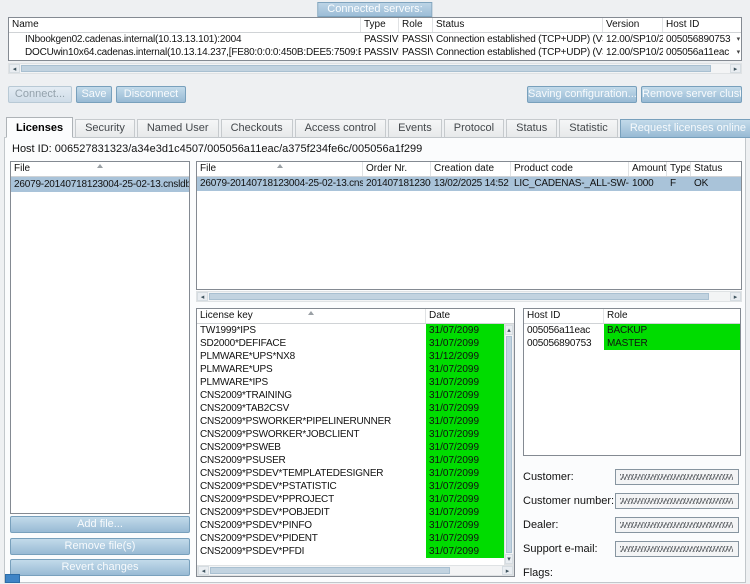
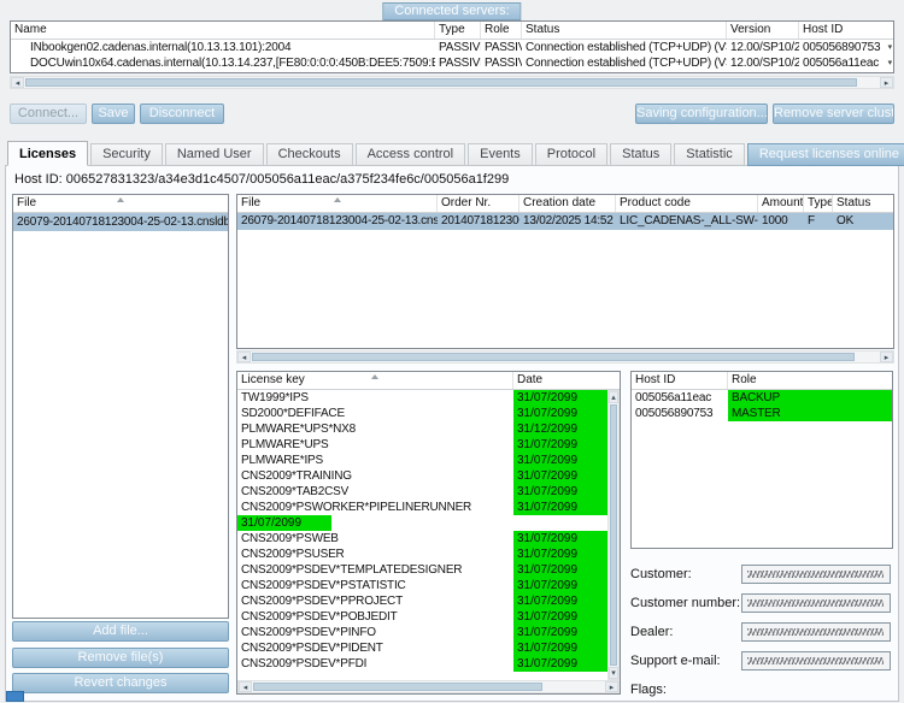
  Connected servers:
  Name
  Type
  Role
  Status
  Version
  Host ID
  INbookgen02.cadenas.internal(10.13.13.101):2004
  PASSIV
  PASSIV
  Connection established (TCP+UDP) (V
  12.00/SP10/2
  005056890753
  DOCUwin10x64.cadenas.internal(10.13.14.237,[FE80:0:0:0:450B:DEE5:7509:
  PASSIV
  PASSIV
  Connection established (TCP+UDP) (V
  12.00/SP10/2
  005056a11eac
  Connect...
  Save
  Disconnect
  Saving configuration...
  Remove server clust
  Licenses
  Security
  Named User
  Checkouts
  Access control
  Events
  Protocol
  Status
  Statistic
  Request licenses online
  Host ID: 006527831323/a34e3d1c4507/005056a11eac/a375f234fe6c/005056a1f299
  File
  26079-20140718123004-25-02-13.cnsldb
  Add file...
  Remove file(s)
  Revert changes
  File
  Order Nr.
  Creation date
  Product code
  Amount
  Type
  Status
  26079-20140718123004-25-02-13.cns
  201407181230
  13/02/2025 14:52
  LIC_CADENAS-_ALL-SW-
  1000
  F
  OK
  License key
  Date
  TW1999*IPS
  31/07/2099
  SD2000*DEFIFACE
  31/07/2099
  PLMWARE*UPS*NX8
  31/12/2099
  PLMWARE*UPS
  31/07/2099
  PLMWARE*IPS
  31/07/2099
  CNS2009*TRAINING
  31/07/2099
  CNS2009*TAB2CSV
  31/07/2099
  CNS2009*PSWORKER*PIPELINERUNNER
  31/07/2099
- CNS2009*PSWORKER*JOBCLIENT
  31/07/2099
  CNS2009*PSWEB
  31/07/2099
  CNS2009*PSUSER
  31/07/2099
  CNS2009*PSDEV*TEMPLATEDESIGNER
  31/07/2099
  CNS2009*PSDEV*PSTATISTIC
  31/07/2099
  CNS2009*PSDEV*PPROJECT
  31/07/2099
  CNS2009*PSDEV*POBJEDIT
  31/07/2099
  CNS2009*PSDEV*PINFO
  31/07/2099
  CNS2009*PSDEV*PIDENT
  31/07/2099
  CNS2009*PSDEV*PFDI
  31/07/2099
  Host ID
  Role
  005056a11eac
  BACKUP
  005056890753
  MASTER
  Customer:
  Customer number:
  Dealer:
  Support e-mail:
  Flags:
